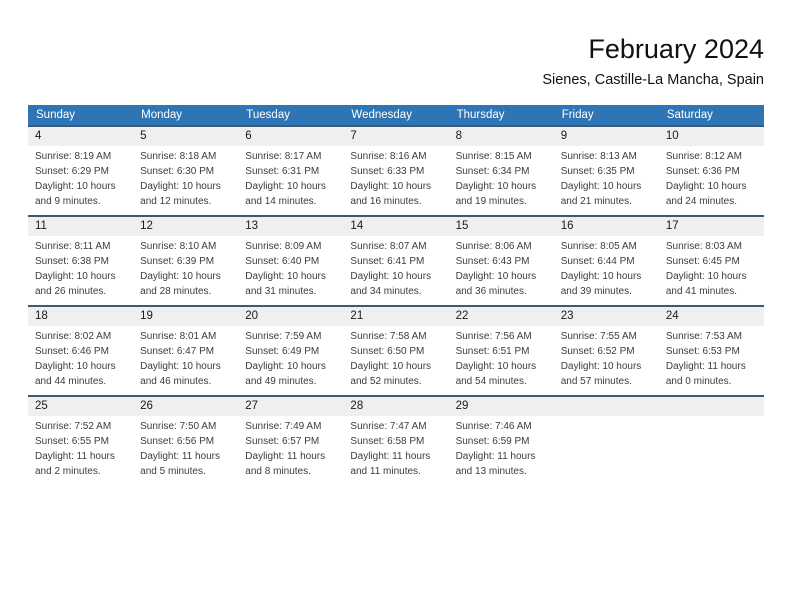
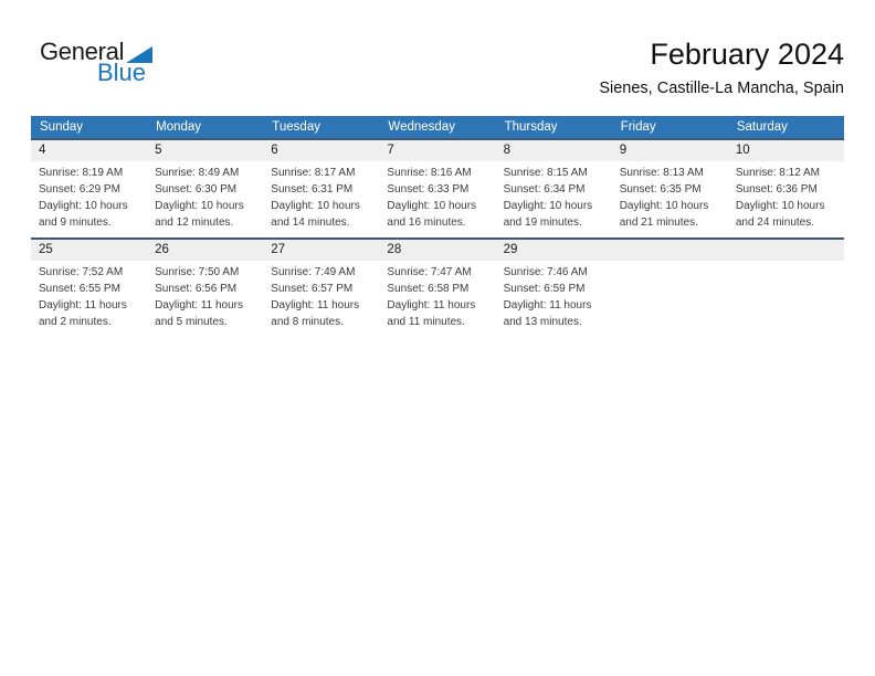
+ General
+ Blue
  February 2024
  Sienes, Castille-La Mancha, Spain
  Sunday	Monday	Tuesday	Wednesday	Thursday	Friday	Saturday
- 4Sunrise: 8:19 AMSunset: 6:29 PMDaylight: 10 hoursand 9 minutes.	5Sunrise: 8:18 AMSunset: 6:30 PMDaylight: 10 hoursand 12 minutes.	6Sunrise: 8:17 AMSunset: 6:31 PMDaylight: 10 hoursand 14 minutes.	7Sunrise: 8:16 AMSunset: 6:33 PMDaylight: 10 hoursand 16 minutes.	8Sunrise: 8:15 AMSunset: 6:34 PMDaylight: 10 hoursand 19 minutes.	9Sunrise: 8:13 AMSunset: 6:35 PMDaylight: 10 hoursand 21 minutes.	10Sunrise: 8:12 AMSunset: 6:36 PMDaylight: 10 hoursand 24 minutes.
+ 4Sunrise: 8:19 AMSunset: 6:29 PMDaylight: 10 hoursand 9 minutes.	5Sunrise: 8:49 AMSunset: 6:30 PMDaylight: 10 hoursand 12 minutes.	6Sunrise: 8:17 AMSunset: 6:31 PMDaylight: 10 hoursand 14 minutes.	7Sunrise: 8:16 AMSunset: 6:33 PMDaylight: 10 hoursand 16 minutes.	8Sunrise: 8:15 AMSunset: 6:34 PMDaylight: 10 hoursand 19 minutes.	9Sunrise: 8:13 AMSunset: 6:35 PMDaylight: 10 hoursand 21 minutes.	10Sunrise: 8:12 AMSunset: 6:36 PMDaylight: 10 hoursand 24 minutes.
- 11Sunrise: 8:11 AMSunset: 6:38 PMDaylight: 10 hoursand 26 minutes.	12Sunrise: 8:10 AMSunset: 6:39 PMDaylight: 10 hoursand 28 minutes.	13Sunrise: 8:09 AMSunset: 6:40 PMDaylight: 10 hoursand 31 minutes.	14Sunrise: 8:07 AMSunset: 6:41 PMDaylight: 10 hoursand 34 minutes.	15Sunrise: 8:06 AMSunset: 6:43 PMDaylight: 10 hoursand 36 minutes.	16Sunrise: 8:05 AMSunset: 6:44 PMDaylight: 10 hoursand 39 minutes.	17Sunrise: 8:03 AMSunset: 6:45 PMDaylight: 10 hoursand 41 minutes.
- 18Sunrise: 8:02 AMSunset: 6:46 PMDaylight: 10 hoursand 44 minutes.	19Sunrise: 8:01 AMSunset: 6:47 PMDaylight: 10 hoursand 46 minutes.	20Sunrise: 7:59 AMSunset: 6:49 PMDaylight: 10 hoursand 49 minutes.	21Sunrise: 7:58 AMSunset: 6:50 PMDaylight: 10 hoursand 52 minutes.	22Sunrise: 7:56 AMSunset: 6:51 PMDaylight: 10 hoursand 54 minutes.	23Sunrise: 7:55 AMSunset: 6:52 PMDaylight: 10 hoursand 57 minutes.	24Sunrise: 7:53 AMSunset: 6:53 PMDaylight: 11 hoursand 0 minutes.
  25Sunrise: 7:52 AMSunset: 6:55 PMDaylight: 11 hoursand 2 minutes.	26Sunrise: 7:50 AMSunset: 6:56 PMDaylight: 11 hoursand 5 minutes.	27Sunrise: 7:49 AMSunset: 6:57 PMDaylight: 11 hoursand 8 minutes.	28Sunrise: 7:47 AMSunset: 6:58 PMDaylight: 11 hoursand 11 minutes.	29Sunrise: 7:46 AMSunset: 6:59 PMDaylight: 11 hoursand 13 minutes.
